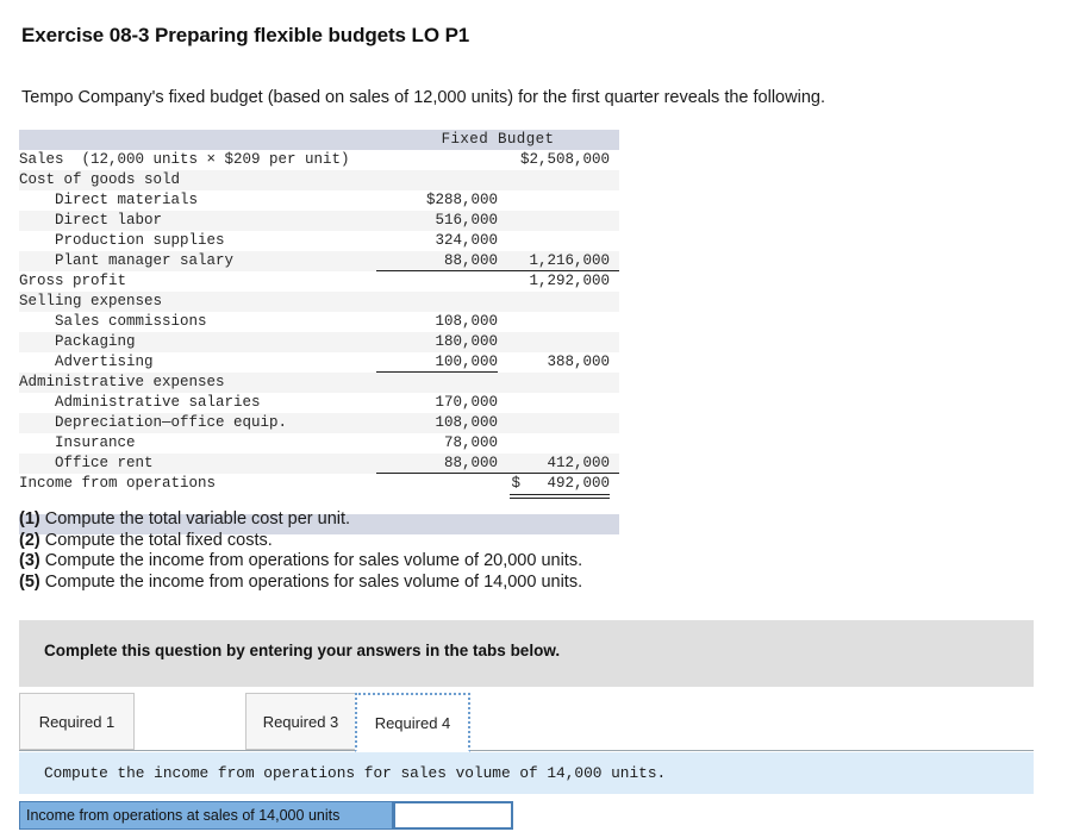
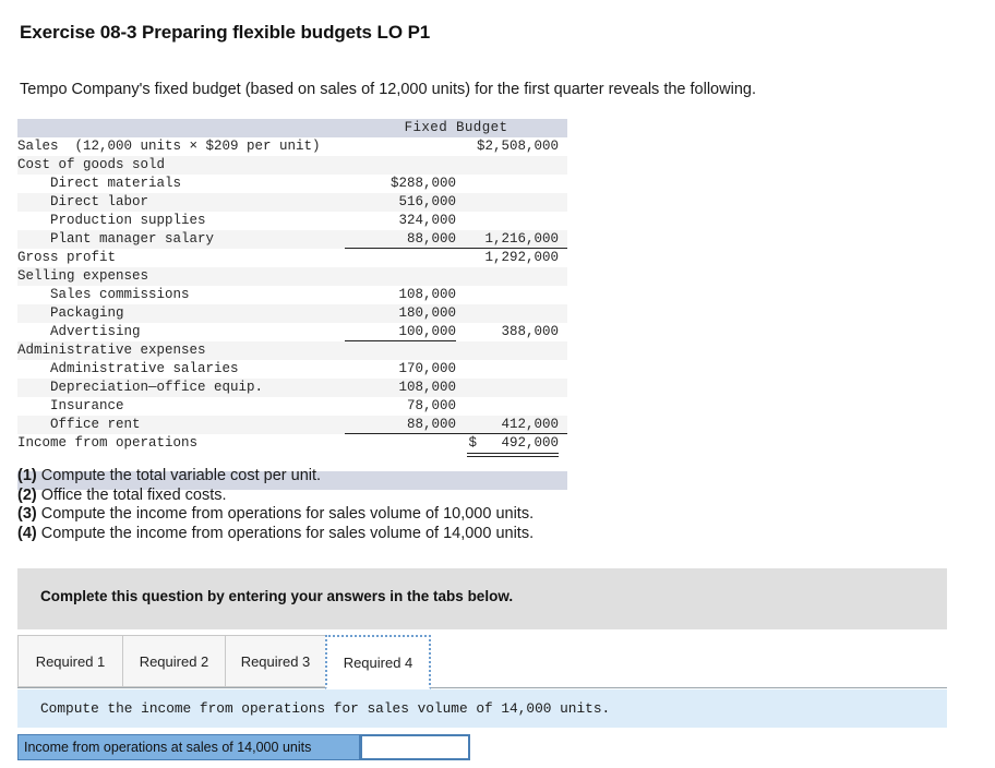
  Exercise 08-3 Preparing flexible budgets LO P1
  Tempo Company's fixed budget (based on sales of 12,000 units) for the first quarter reveals the following.
  	Fixed Budget
  Sales (12,000 units × $209 per unit)		$2,508,000
  Cost of goods sold
  Direct materials	$288,000
  Direct labor	516,000
  Production supplies	324,000
  Plant manager salary	88,000	1,216,000
  Gross profit		1,292,000
  Selling expenses
  Sales commissions	108,000
  Packaging	180,000
  Advertising	100,000	388,000
  Administrative expenses
  Administrative salaries	170,000
  Depreciation—office equip.	108,000
  Insurance	78,000
  Office rent	88,000	412,000
  Income from operations		$ 492,000
  (1) Compute the total variable cost per unit.
- (2) Compute the total fixed costs.
+ (2) Office the total fixed costs.
- (3) Compute the income from operations for sales volume of 20,000 units.
+ (3) Compute the income from operations for sales volume of 10,000 units.
- (5) Compute the income from operations for sales volume of 14,000 units.
+ (4) Compute the income from operations for sales volume of 14,000 units.
  Complete this question by entering your answers in the tabs below.
  Required 1
+ Required 2
  Required 3
  Required 4
  Compute the income from operations for sales volume of 14,000 units.
  Income from operations at sales of 14,000 units
